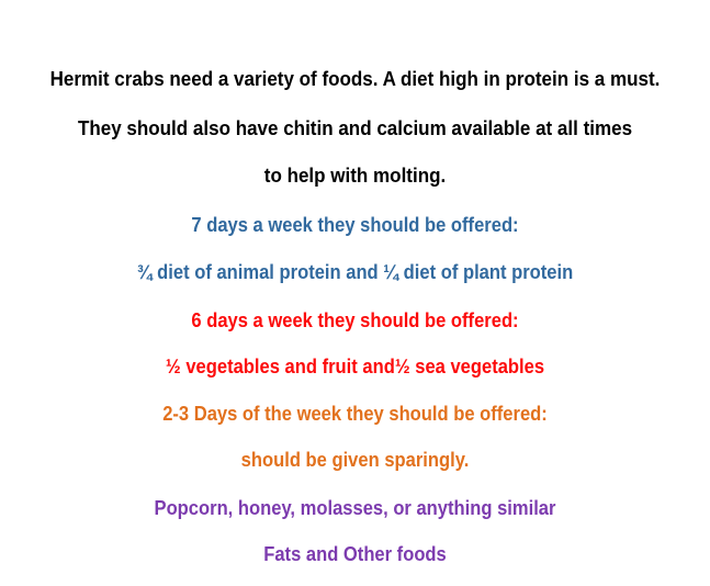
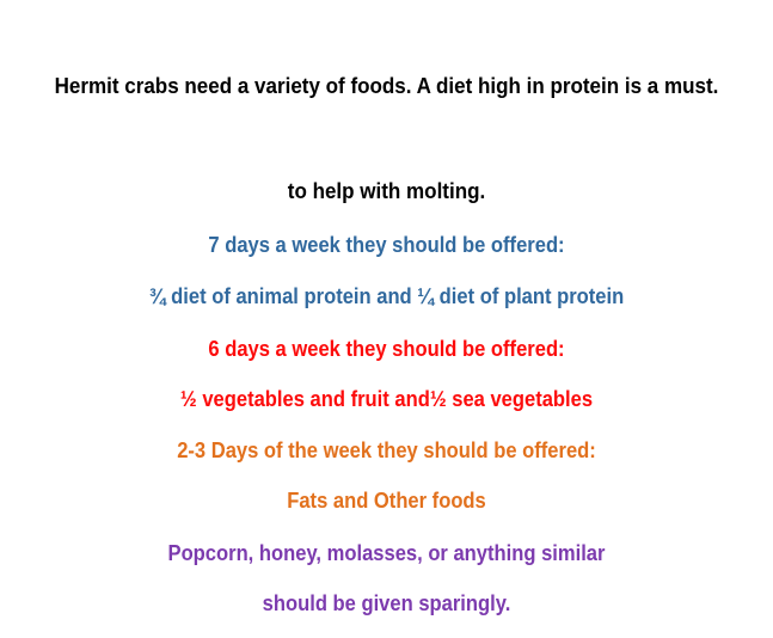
  Hermit crabs need a variety of foods. A diet high in protein is a must.
- They should also have chitin and calcium available at all times
  to help with molting.
  7 days a week they should be offered:
  ¾ diet of animal protein and ¼ diet of plant protein
  6 days a week they should be offered:
  ½ vegetables and fruit and½ sea vegetables
  2-3 Days of the week they should be offered:
- should be given sparingly.
+ Fats and Other foods
  Popcorn, honey, molasses, or anything similar
- Fats and Other foods
+ should be given sparingly.
